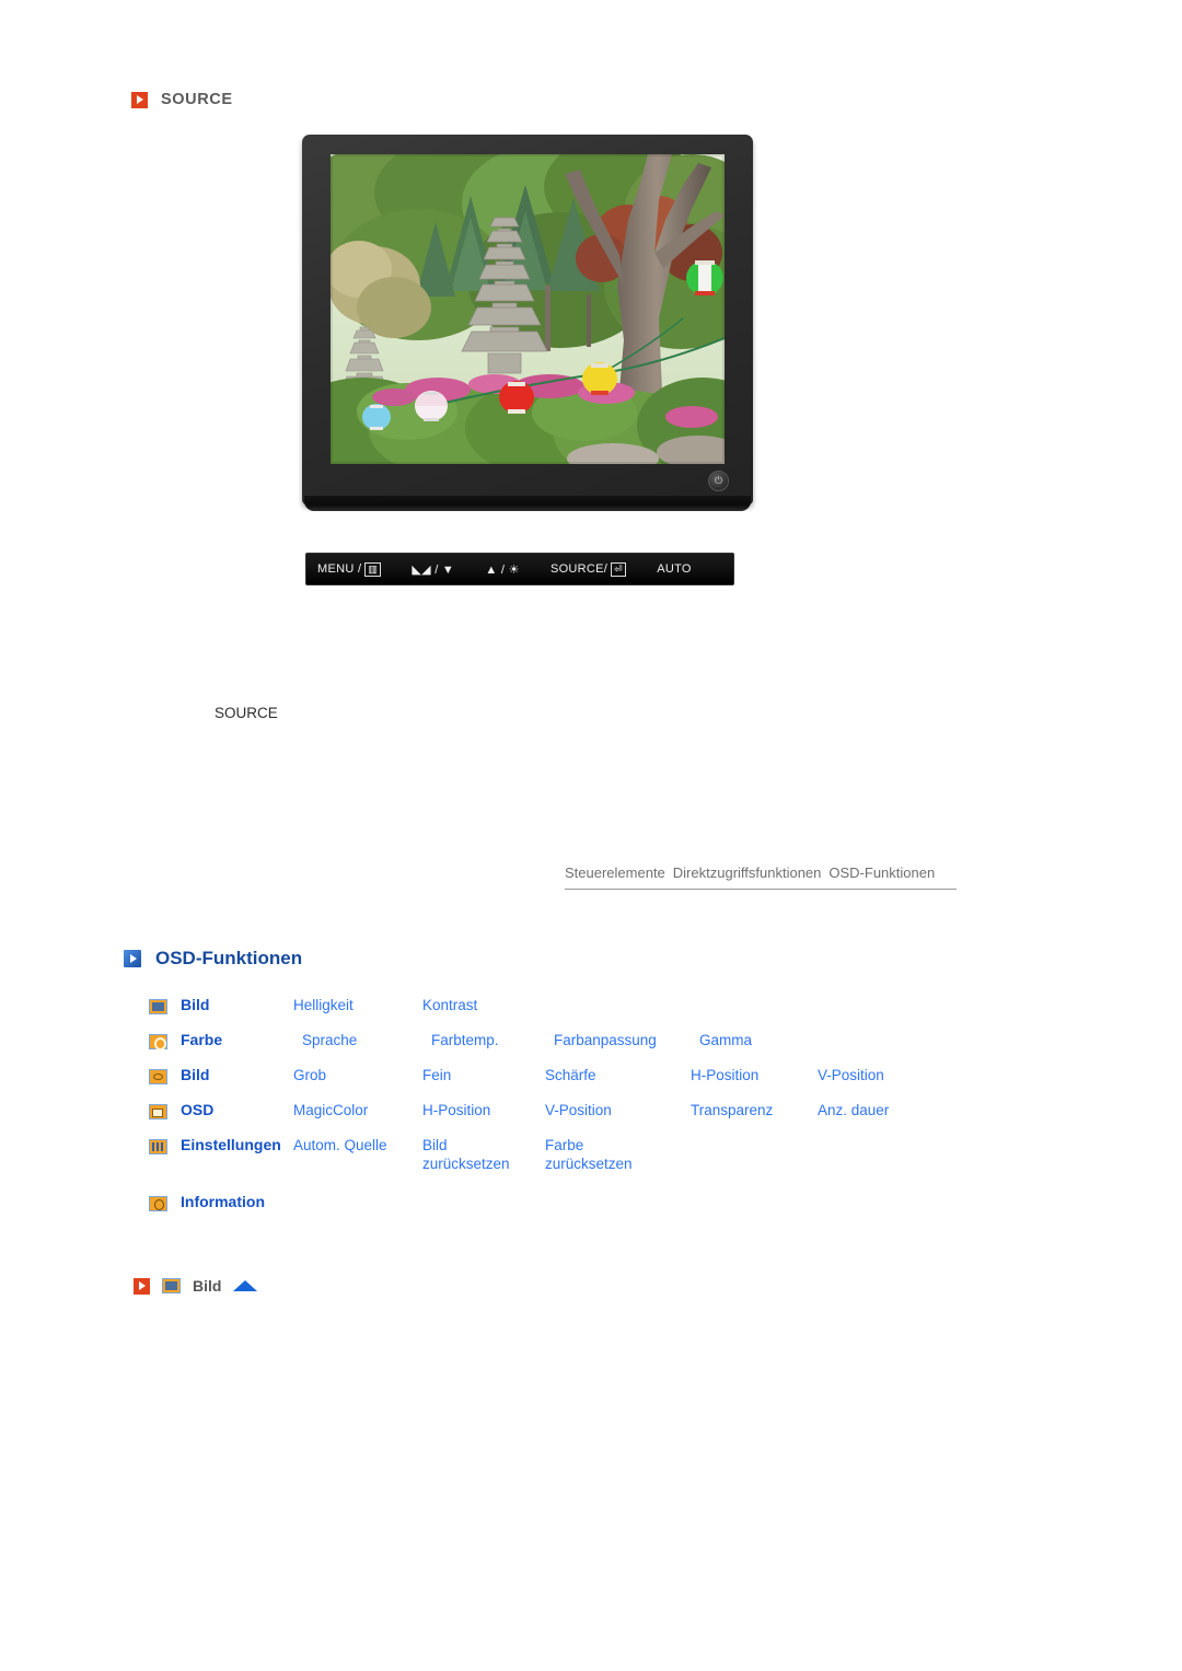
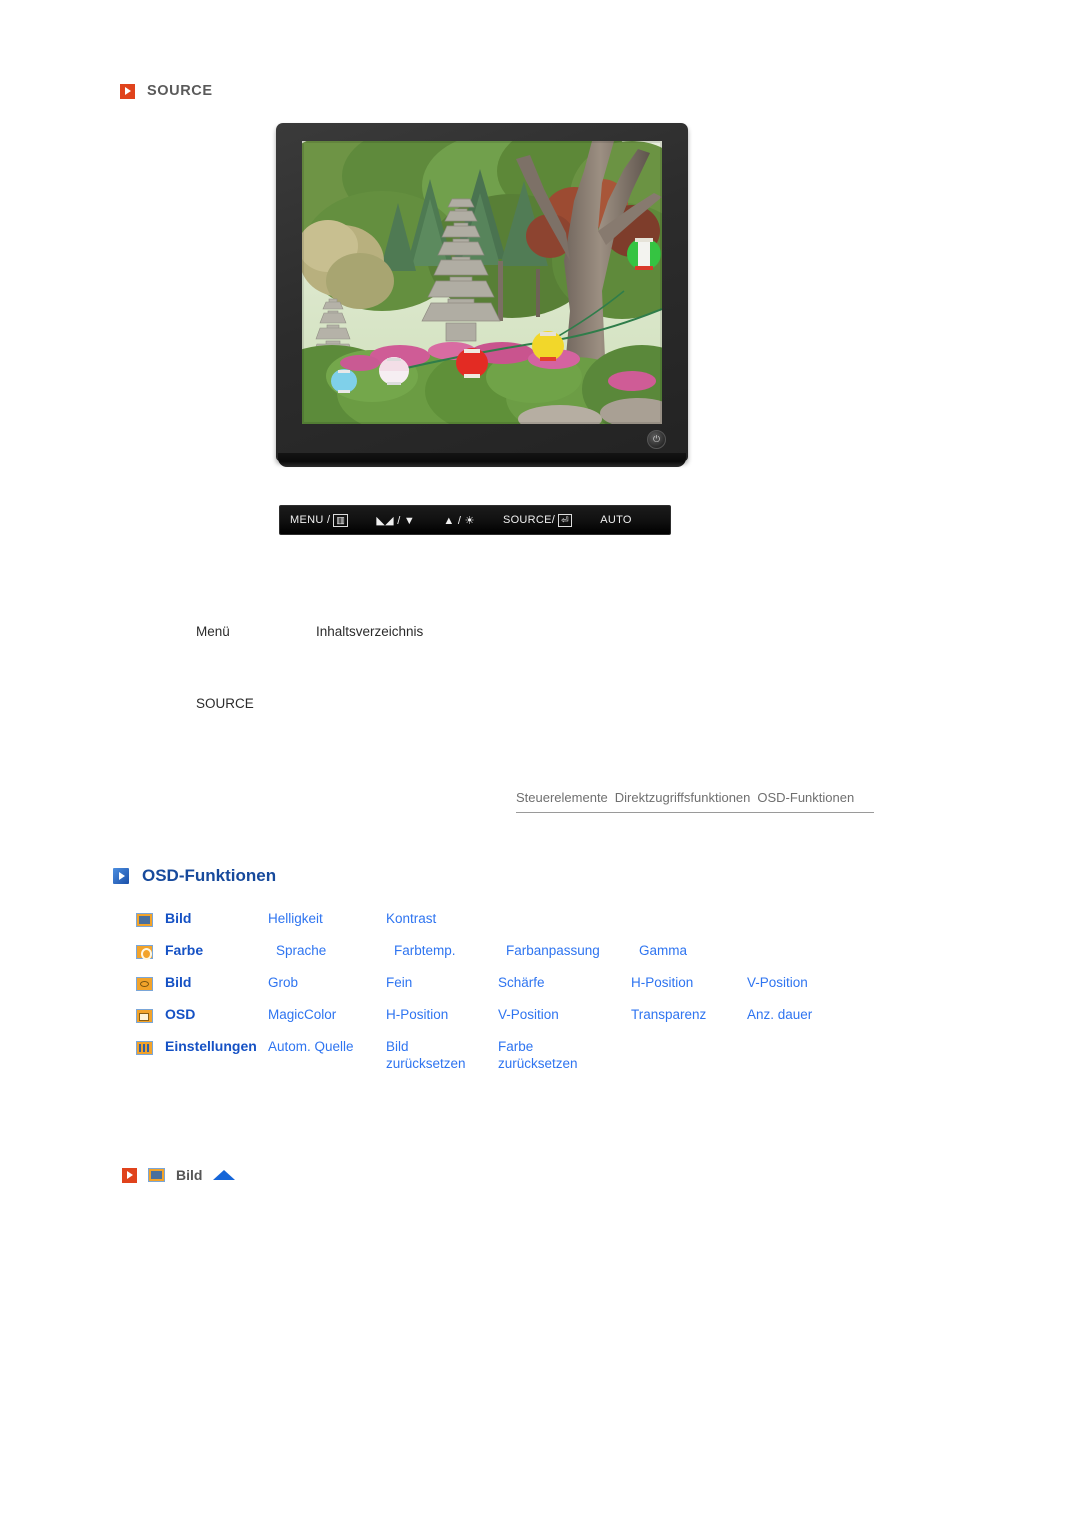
  SOURCE
  ⏻
  MENU /
  ▥
  ◣◢ / ▼
  ▲ / ☀
  SOURCE/
  ⏎
  AUTO
+ Menü
+ Inhaltsverzeichnis
  SOURCE
  Steuerelemente
  Direktzugriffsfunktionen
  OSD-Funktionen
  OSD-Funktionen
  Bild
  Helligkeit
  Kontrast
  Farbe
  Sprache
  Farbtemp.
  Farbanpassung
  Gamma
  Bild
  Grob
  Fein
  Schärfe
  H-Position
  V-Position
  OSD
  MagicColor
  H-Position
  V-Position
  Transparenz
  Anz. dauer
  Einstellungen
  Autom. Quelle
  Bild
  zurücksetzen
  Farbe
  zurücksetzen
- Information
  Bild
